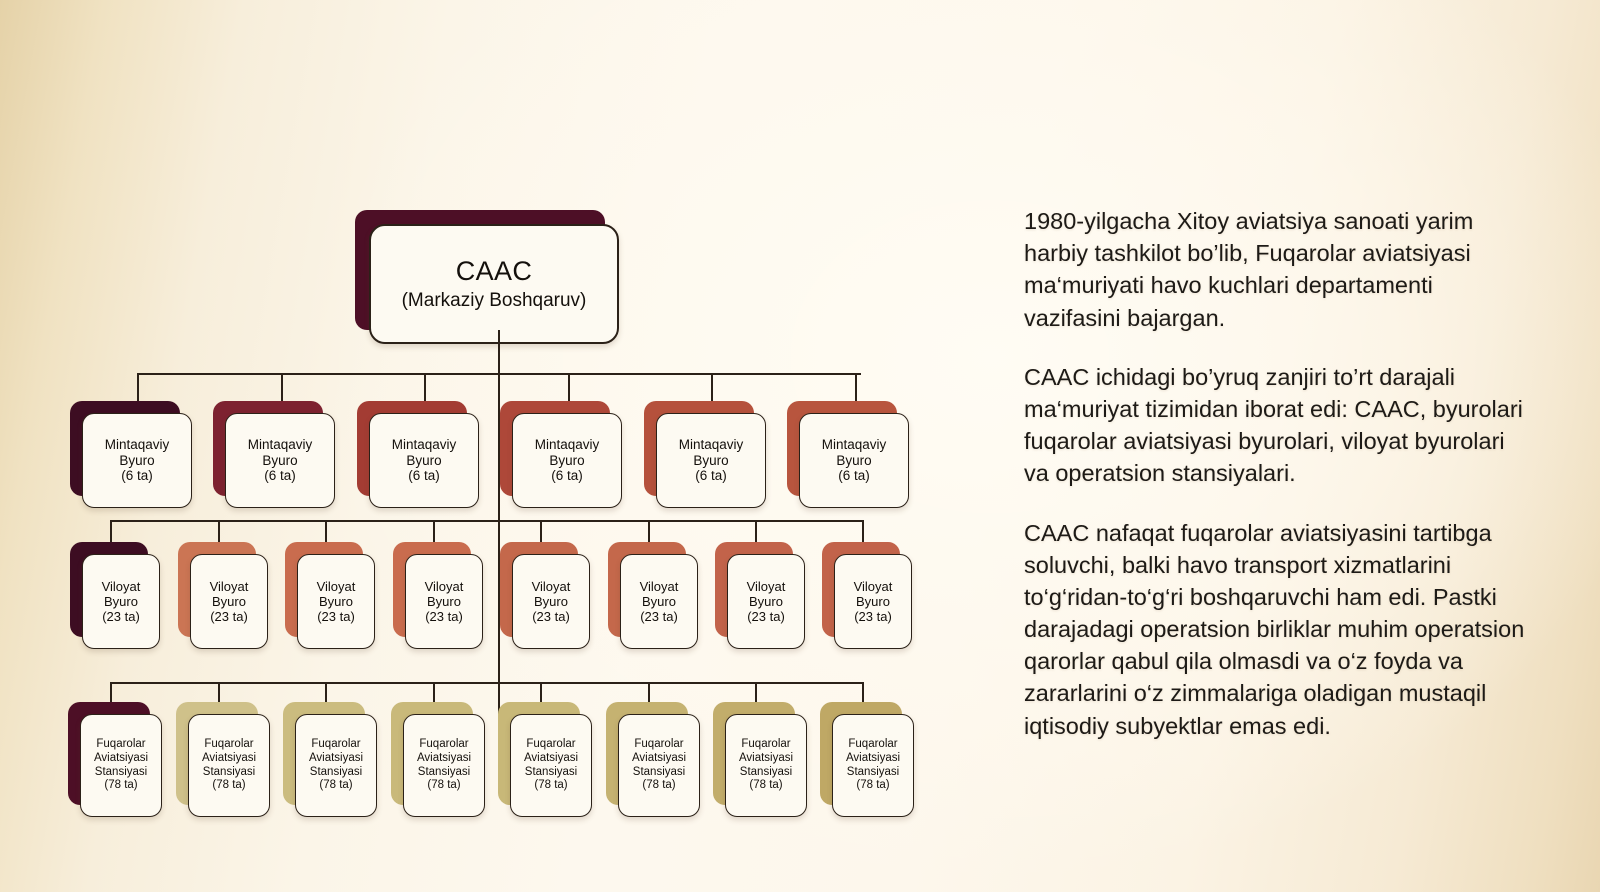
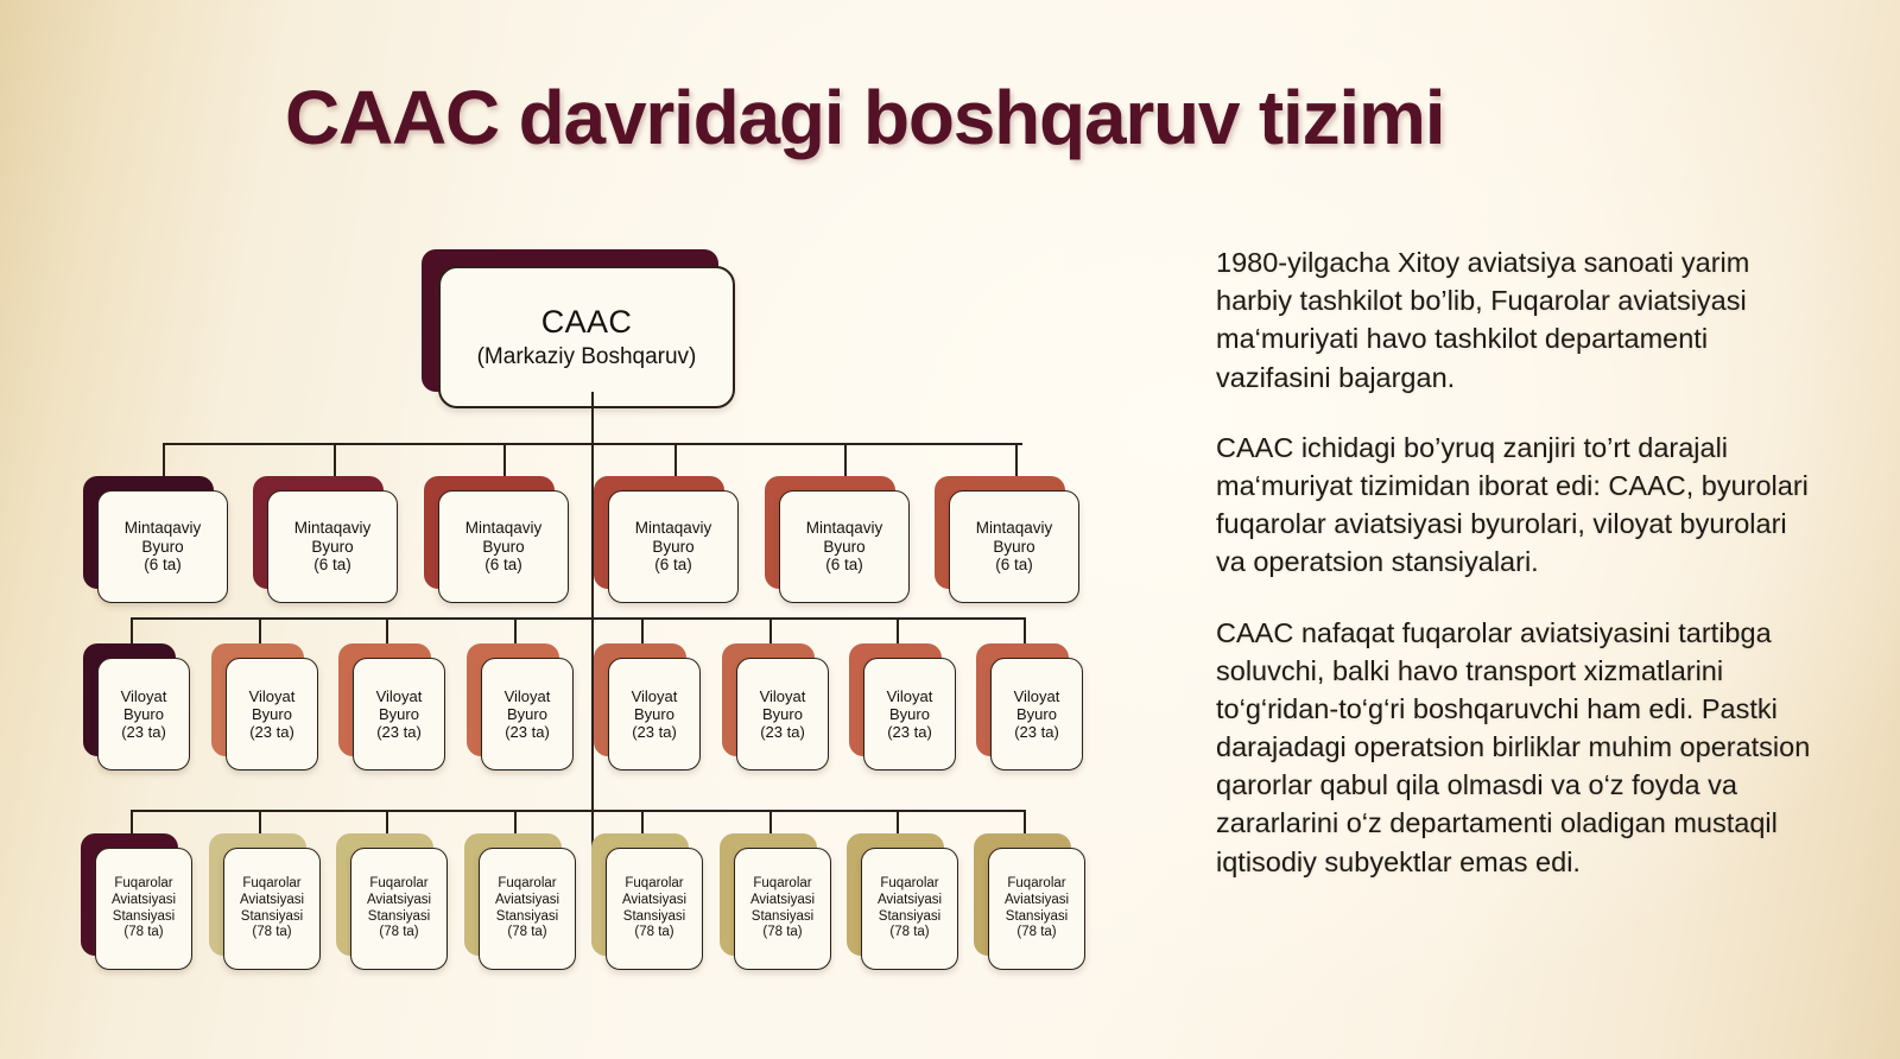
+ CAAC davridagi boshqaruv tizimi
  CAAC
  (Markaziy Boshqaruv)
  Mintaqaviy
  Byuro
  (6 ta)
  Mintaqaviy
  Byuro
  (6 ta)
  Mintaqaviy
  Byuro
  (6 ta)
  Mintaqaviy
  Byuro
  (6 ta)
  Mintaqaviy
  Byuro
  (6 ta)
  Mintaqaviy
  Byuro
  (6 ta)
  Viloyat
  Byuro
  (23 ta)
  Viloyat
  Byuro
  (23 ta)
  Viloyat
  Byuro
  (23 ta)
  Viloyat
  Byuro
  (23 ta)
  Viloyat
  Byuro
  (23 ta)
  Viloyat
  Byuro
  (23 ta)
  Viloyat
  Byuro
  (23 ta)
  Viloyat
  Byuro
  (23 ta)
  Fuqarolar
  Aviatsiyasi
  Stansiyasi
  (78 ta)
  Fuqarolar
  Aviatsiyasi
  Stansiyasi
  (78 ta)
  Fuqarolar
  Aviatsiyasi
  Stansiyasi
  (78 ta)
  Fuqarolar
  Aviatsiyasi
  Stansiyasi
  (78 ta)
  Fuqarolar
  Aviatsiyasi
  Stansiyasi
  (78 ta)
  Fuqarolar
  Aviatsiyasi
  Stansiyasi
  (78 ta)
  Fuqarolar
  Aviatsiyasi
  Stansiyasi
  (78 ta)
  Fuqarolar
  Aviatsiyasi
  Stansiyasi
  (78 ta)
- 1980-yilgacha Xitoy aviatsiya sanoati yarim harbiy tashkilot bo’lib, Fuqarolar aviatsiyasi ma‘muriyati havo kuchlari departamenti vazifasini bajargan.
+ 1980-yilgacha Xitoy aviatsiya sanoati yarim harbiy tashkilot bo’lib, Fuqarolar aviatsiyasi ma‘muriyati havo tashkilot departamenti vazifasini bajargan.
  CAAC ichidagi bo’yruq zanjiri to’rt darajali ma‘muriyat tizimidan iborat edi: CAAC, byurolari fuqarolar aviatsiyasi byurolari, viloyat byurolari va operatsion stansiyalari.
- CAAC nafaqat fuqarolar aviatsiyasini tartibga soluvchi, balki havo transport xizmatlarini to‘g‘ridan-to‘g‘ri boshqaruvchi ham edi. Pastki darajadagi operatsion birliklar muhim operatsion qarorlar qabul qila olmasdi va o‘z foyda va zararlarini o‘z zimmalariga oladigan mustaqil iqtisodiy subyektlar emas edi.
+ CAAC nafaqat fuqarolar aviatsiyasini tartibga soluvchi, balki havo transport xizmatlarini to‘g‘ridan-to‘g‘ri boshqaruvchi ham edi. Pastki darajadagi operatsion birliklar muhim operatsion qarorlar qabul qila olmasdi va o‘z foyda va zararlarini o‘z departamenti oladigan mustaqil iqtisodiy subyektlar emas edi.
